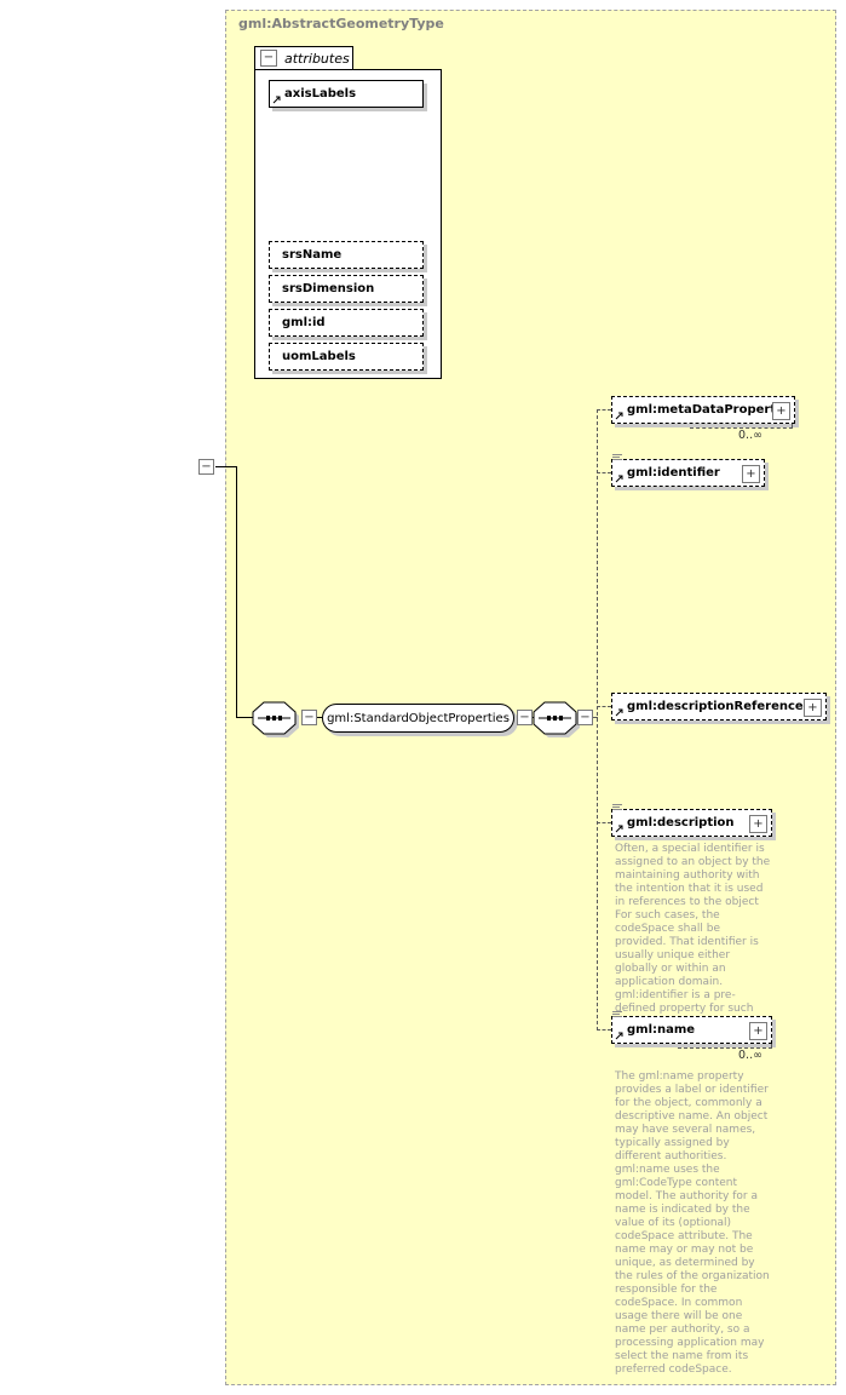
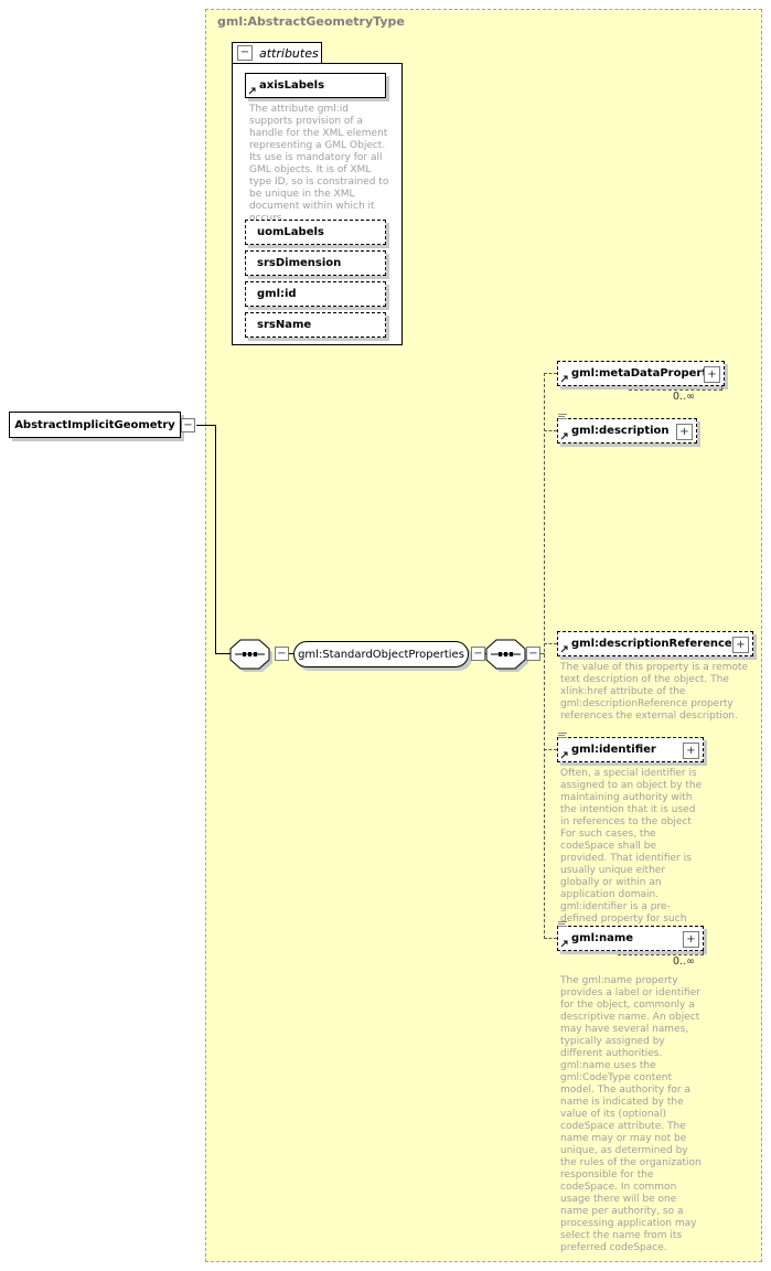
  gml:AbstractGeometryType
  −
  attributes
  axisLabels
+ The attribute gml:id supports provision of a handle for the XML element representing a GML Object. Its use is mandatory for all GML objects. It is of XML type ID, so is constrained to be unique in the XML document within which it occurs.
- srsName
+ uomLabels
  srsDimension
  gml:id
- uomLabels
+ srsName
+ AbstractImplicitGeometry
  −
  −
  gml:StandardObjectProperties
  −
  −
  gml:metaDataProper
  +
  0..∞
- gml:identifier
+ gml:description
  +
  gml:descriptionReference
  +
+ The value of this property is a remote text description of the object. The xlink:href attribute of the gml:descriptionReference property references the external description.
- gml:description
+ gml:identifier
  +
  Often, a special identifier is assigned to an object by the maintaining authority with the intention that it is used in references to the object For such cases, the codeSpace shall be provided. That identifier is usually unique either globally or within an application domain. gml:identifier is a pre-defined property for such
  gml:name
  +
  0..∞
  The gml:name property provides a label or identifier for the object, commonly a descriptive name. An object may have several names, typically assigned by different authorities. gml:name uses the gml:CodeType content model. The authority for a name is indicated by the value of its (optional) codeSpace attribute. The name may or may not be unique, as determined by the rules of the organization responsible for the codeSpace. In common usage there will be one name per authority, so a processing application may select the name from its preferred codeSpace.
